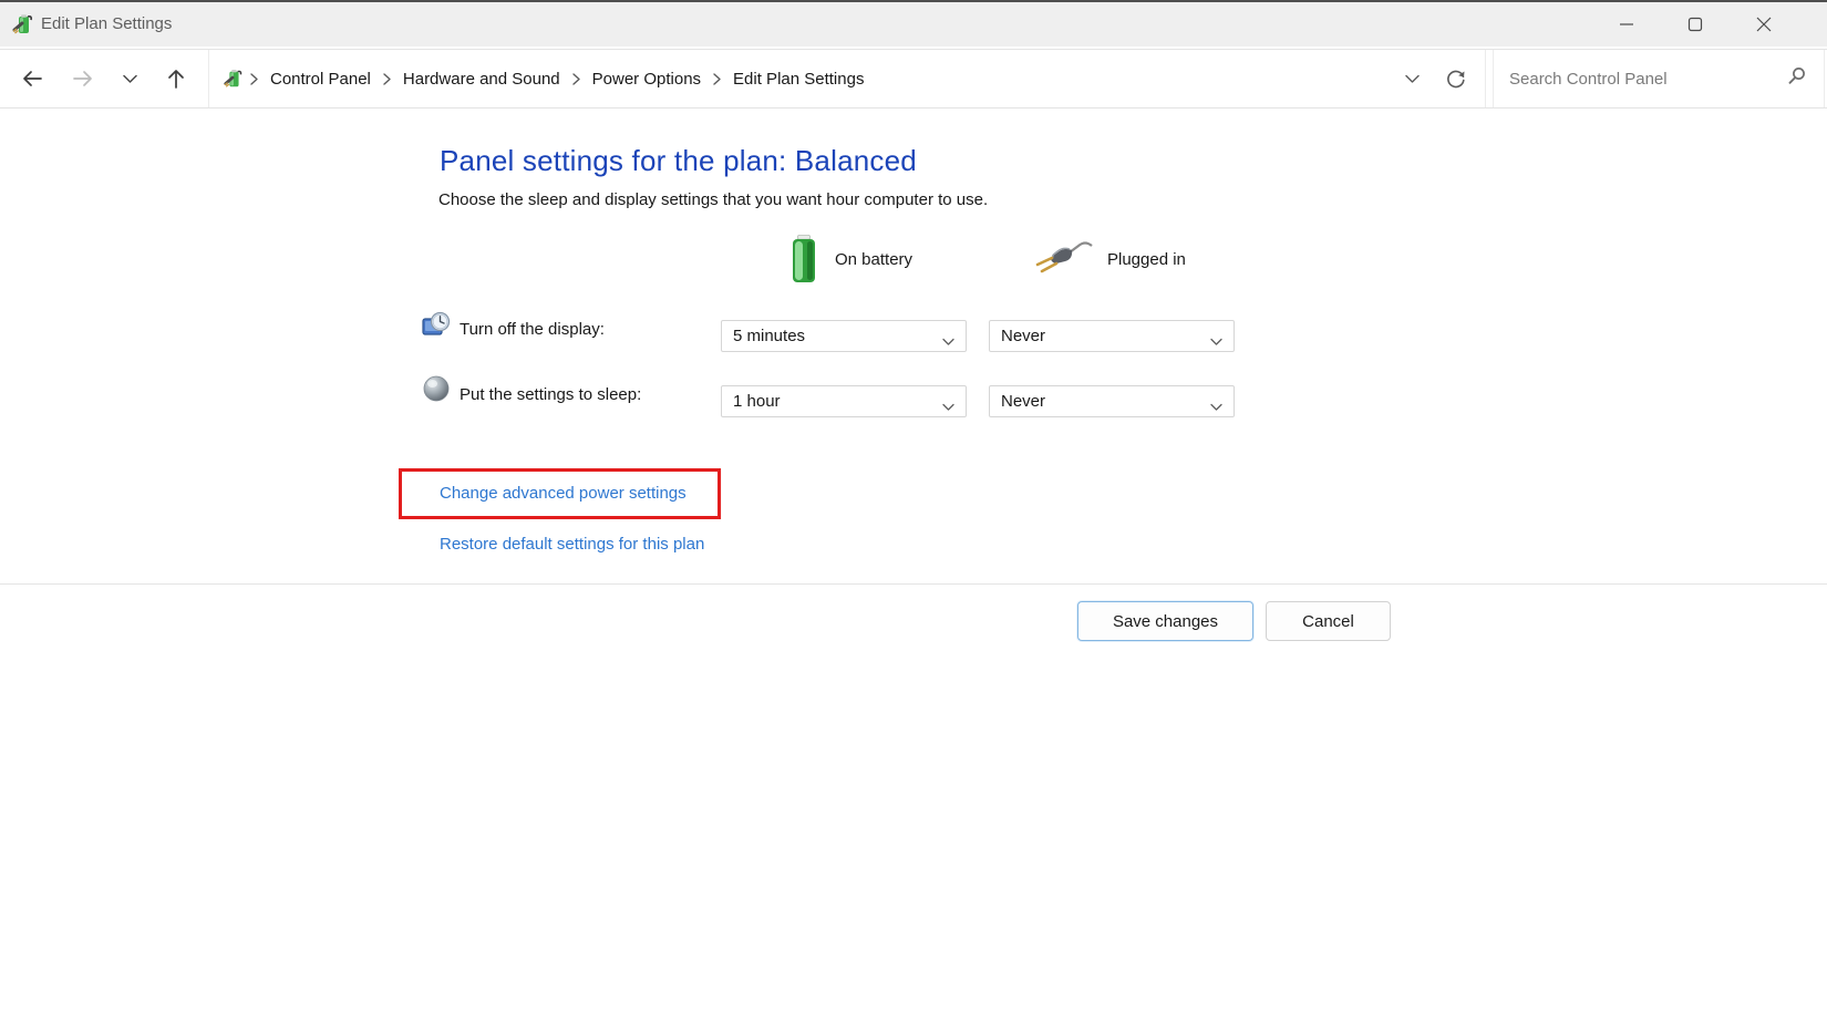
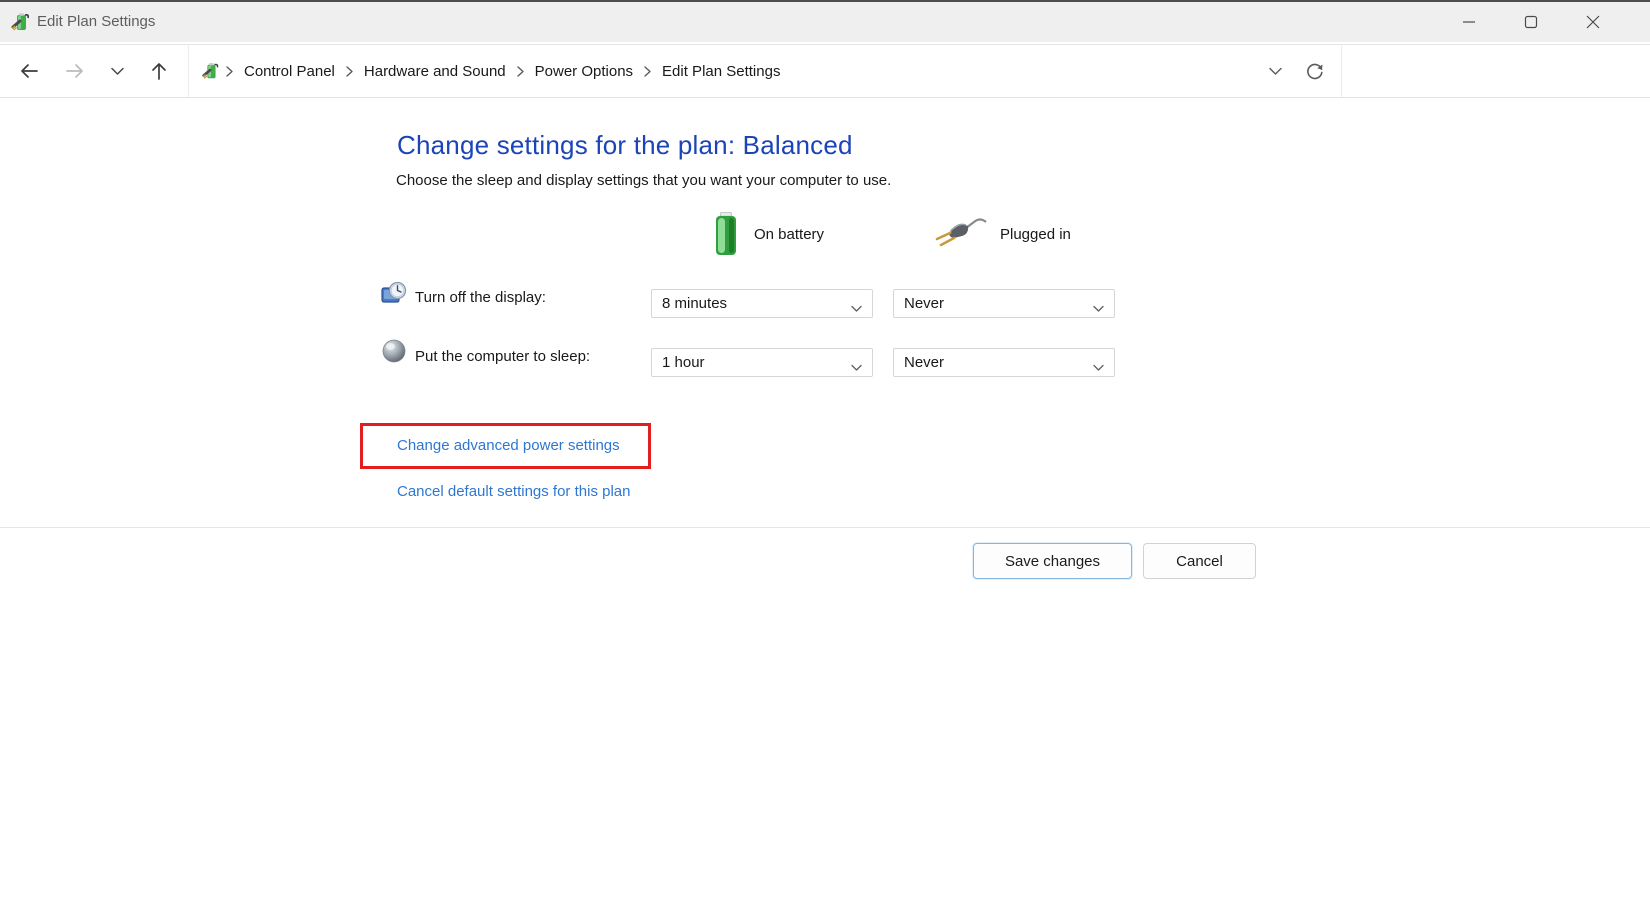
  Edit Plan Settings
  Control Panel
  Hardware and Sound
  Power Options
  Edit Plan Settings
- Search Control Panel
- Panel settings for the plan: Balanced
+ Change settings for the plan: Balanced
- Choose the sleep and display settings that you want hour computer to use.
+ Choose the sleep and display settings that you want your computer to use.
  On battery
  Plugged in
  Turn off the display:
- 5 minutes
+ 8 minutes
  Never
- Put the settings to sleep:
+ Put the computer to sleep:
  1 hour
  Never
  Change advanced power settings
- Restore default settings for this plan
+ Cancel default settings for this plan
  Save changes
  Cancel
